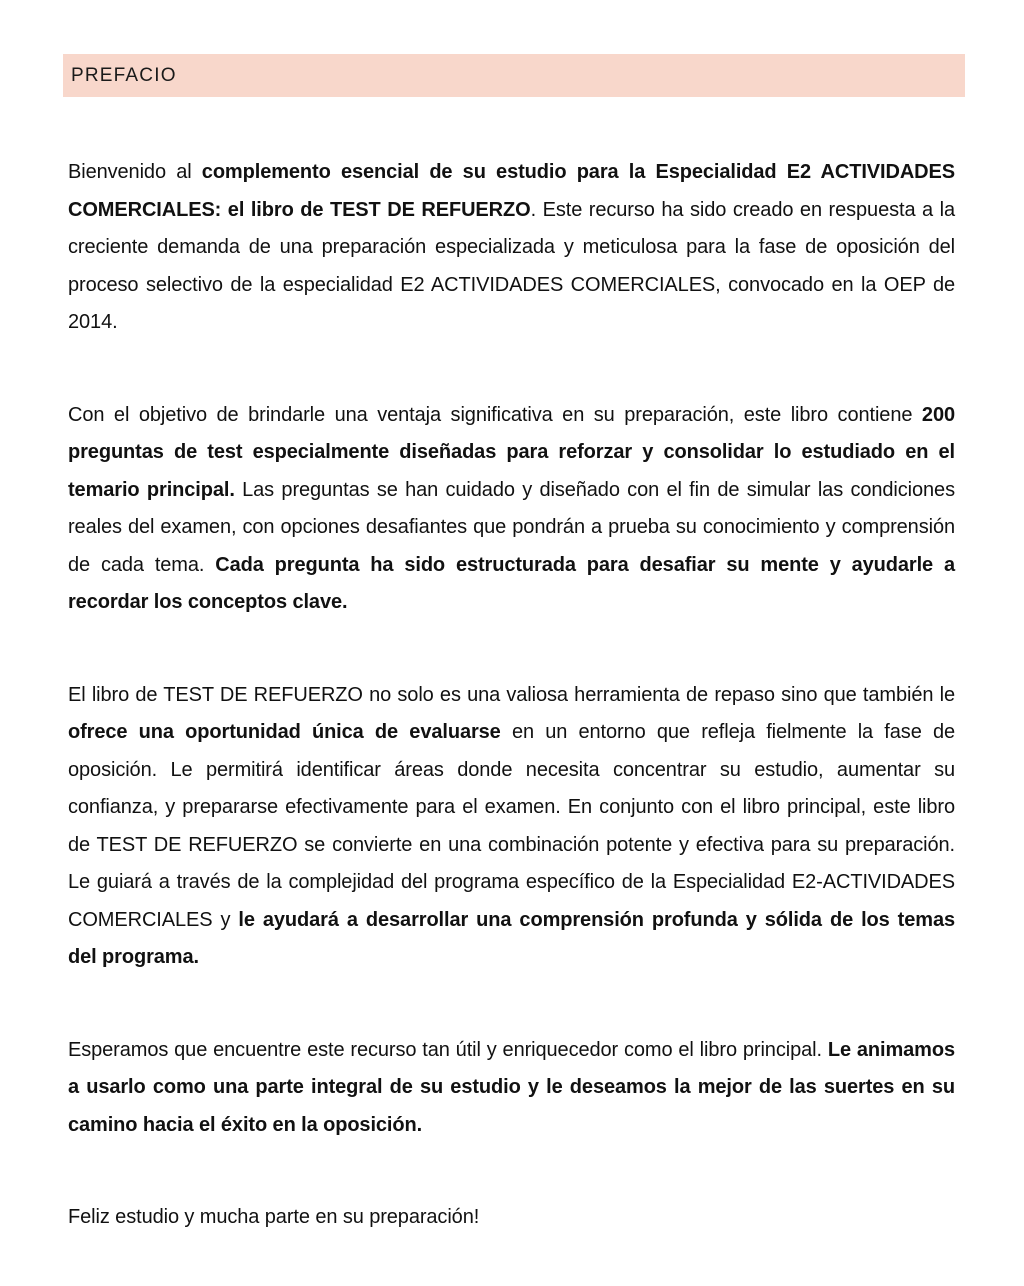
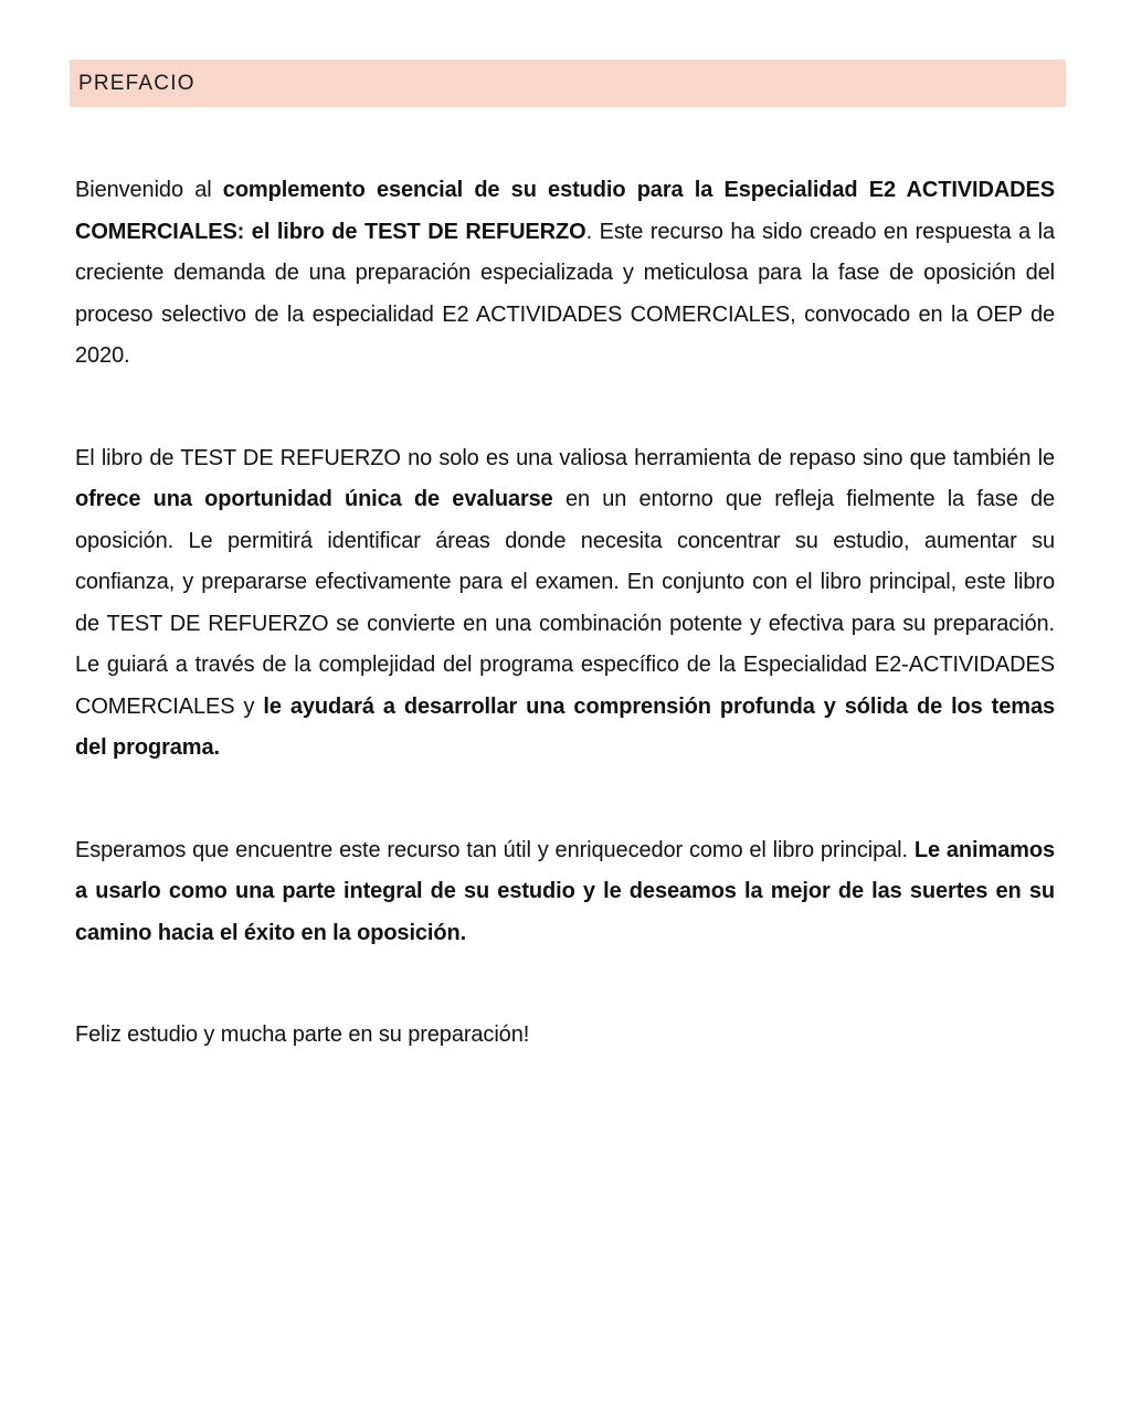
  PREFACIO
- Bienvenido al complemento esencial de su estudio para la Especialidad E2 ACTIVIDADES COMERCIALES: el libro de TEST DE REFUERZO. Este recurso ha sido creado en respuesta a la creciente demanda de una preparación especializada y meticulosa para la fase de oposición del proceso selectivo de la especialidad E2 ACTIVIDADES COMERCIALES, convocado en la OEP de 2014.
+ Bienvenido al complemento esencial de su estudio para la Especialidad E2 ACTIVIDADES COMERCIALES: el libro de TEST DE REFUERZO. Este recurso ha sido creado en respuesta a la creciente demanda de una preparación especializada y meticulosa para la fase de oposición del proceso selectivo de la especialidad E2 ACTIVIDADES COMERCIALES, convocado en la OEP de 2020.
- Con el objetivo de brindarle una ventaja significativa en su preparación, este libro contiene 200 preguntas de test especialmente diseñadas para reforzar y consolidar lo estudiado en el temario principal. Las preguntas se han cuidado y diseñado con el fin de simular las condiciones reales del examen, con opciones desafiantes que pondrán a prueba su conocimiento y comprensión de cada tema. Cada pregunta ha sido estructurada para desafiar su mente y ayudarle a recordar los conceptos clave.
  El libro de TEST DE REFUERZO no solo es una valiosa herramienta de repaso sino que también le ofrece una oportunidad única de evaluarse en un entorno que refleja fielmente la fase de oposición. Le permitirá identificar áreas donde necesita concentrar su estudio, aumentar su confianza, y prepararse efectivamente para el examen. En conjunto con el libro principal, este libro de TEST DE REFUERZO se convierte en una combinación potente y efectiva para su preparación. Le guiará a través de la complejidad del programa específico de la Especialidad E2-ACTIVIDADES COMERCIALES y le ayudará a desarrollar una comprensión profunda y sólida de los temas del programa.
  Esperamos que encuentre este recurso tan útil y enriquecedor como el libro principal. Le animamos a usarlo como una parte integral de su estudio y le deseamos la mejor de las suertes en su camino hacia el éxito en la oposición.
  Feliz estudio y mucha parte en su preparación!
